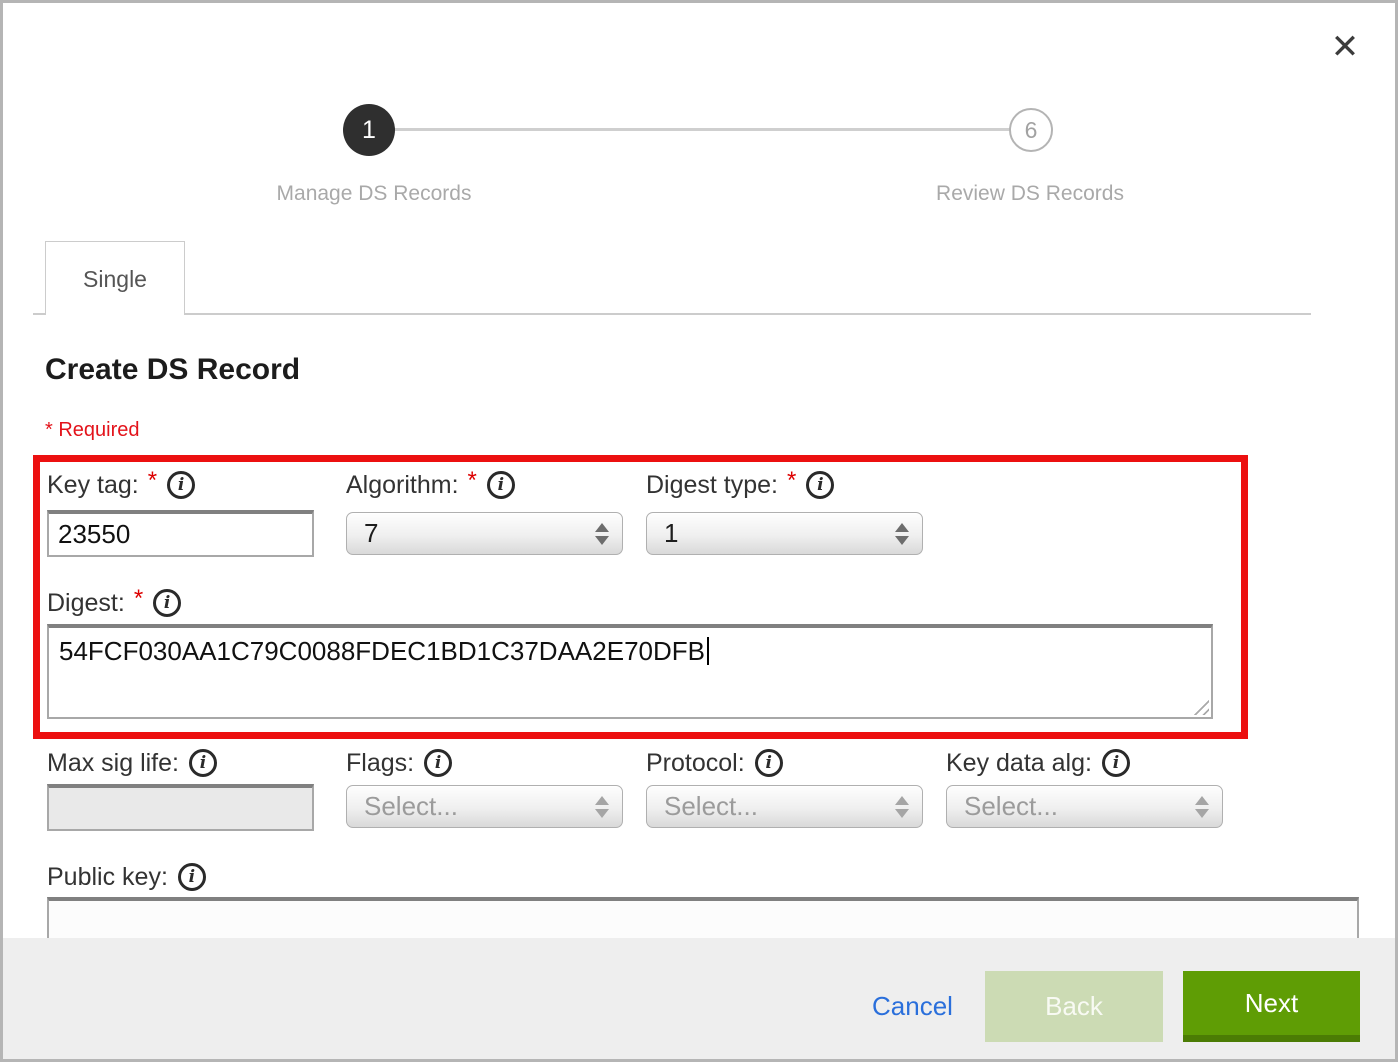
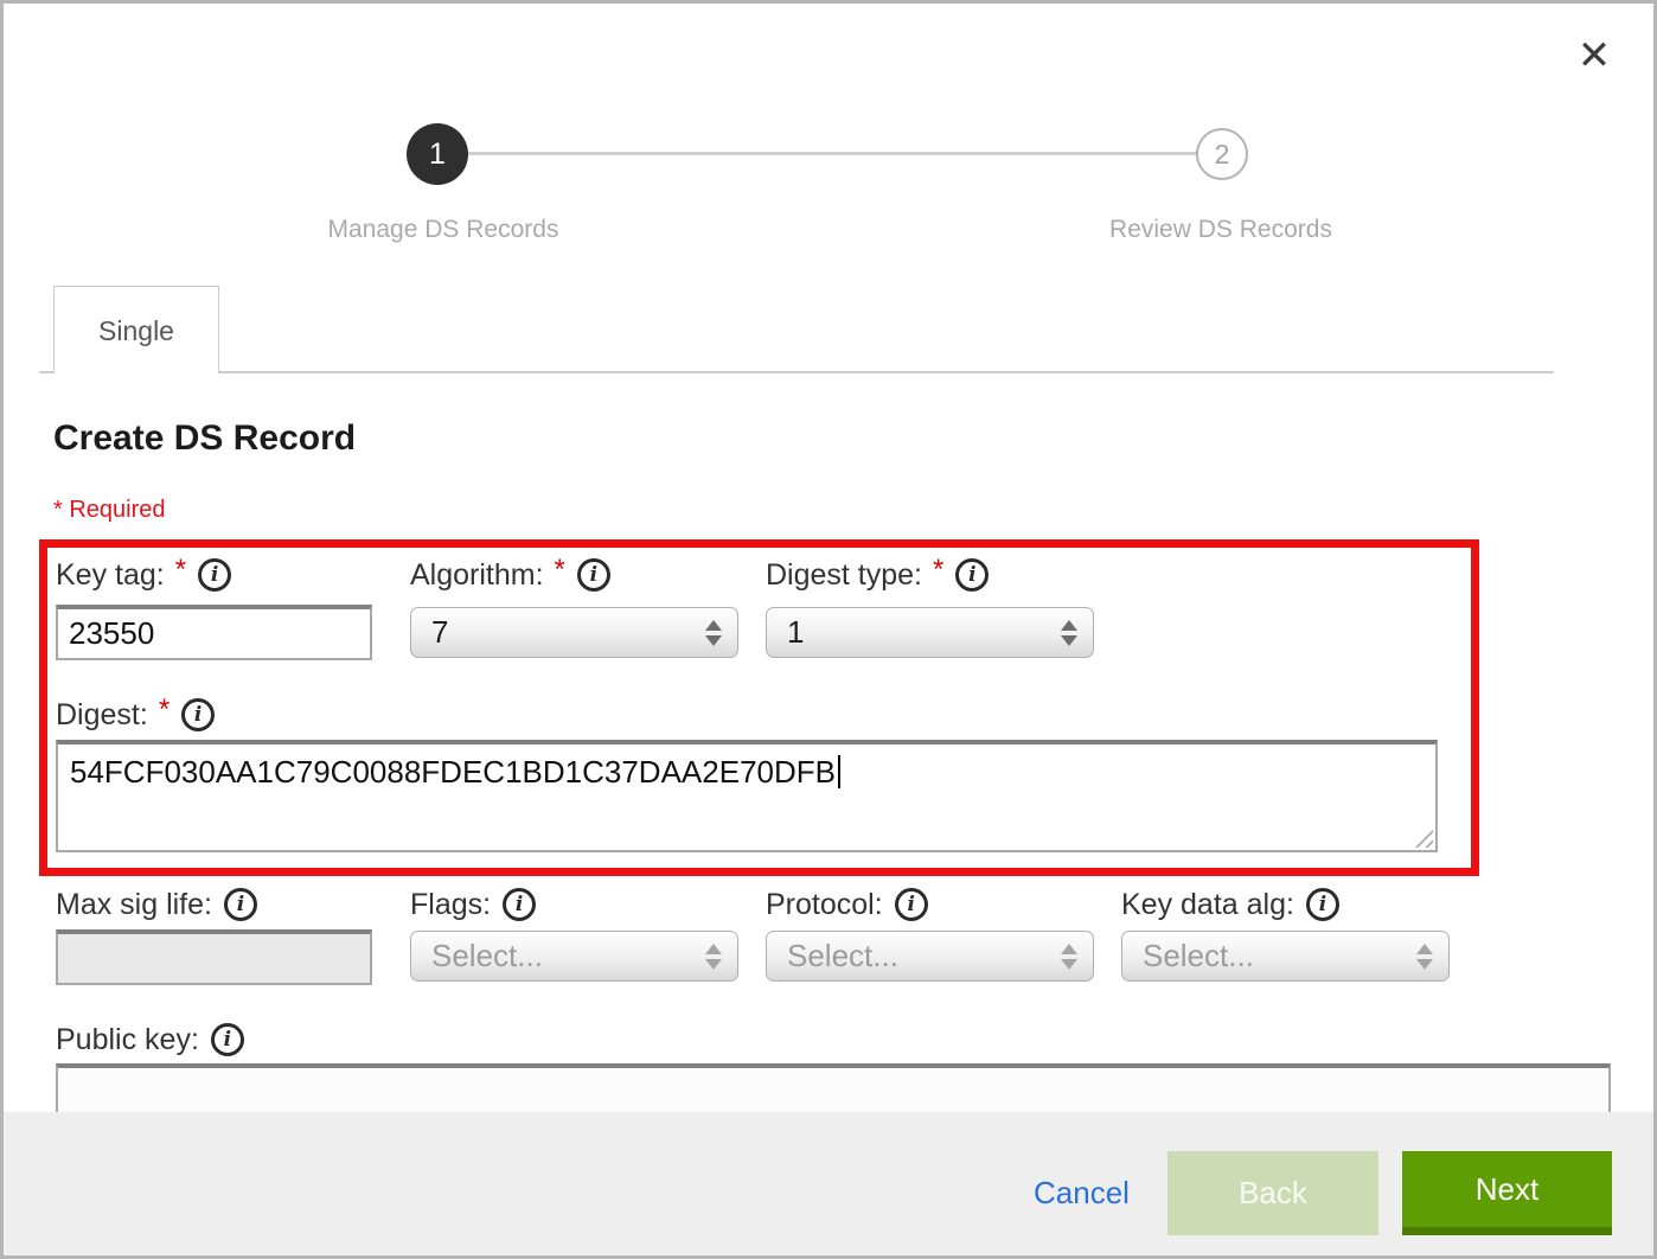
  ✕
  1
- 6
+ 2
  Manage DS Records
  Review DS Records
  Single
  Create DS Record
  * Required
  Key tag:
  *
  i
  Algorithm:
  *
  i
  Digest type:
  *
  i
  23550
  7
  1
  Digest:
  *
  i
  54FCF030AA1C79C0088FDEC1BD1C37DAA2E70DFB
  Max sig life:
  i
  Flags:
  i
  Protocol:
  i
  Key data alg:
  i
  Select...
  Select...
  Select...
  Public key:
  i
  Cancel
  Back
  Next
